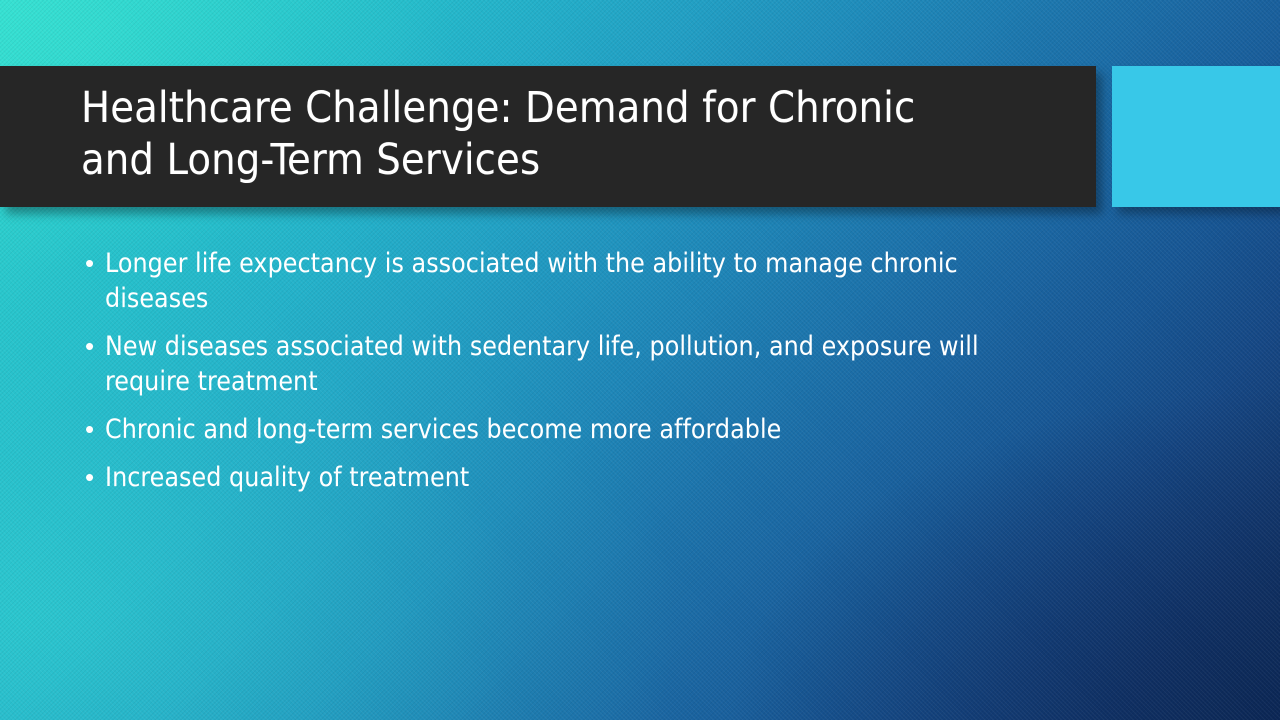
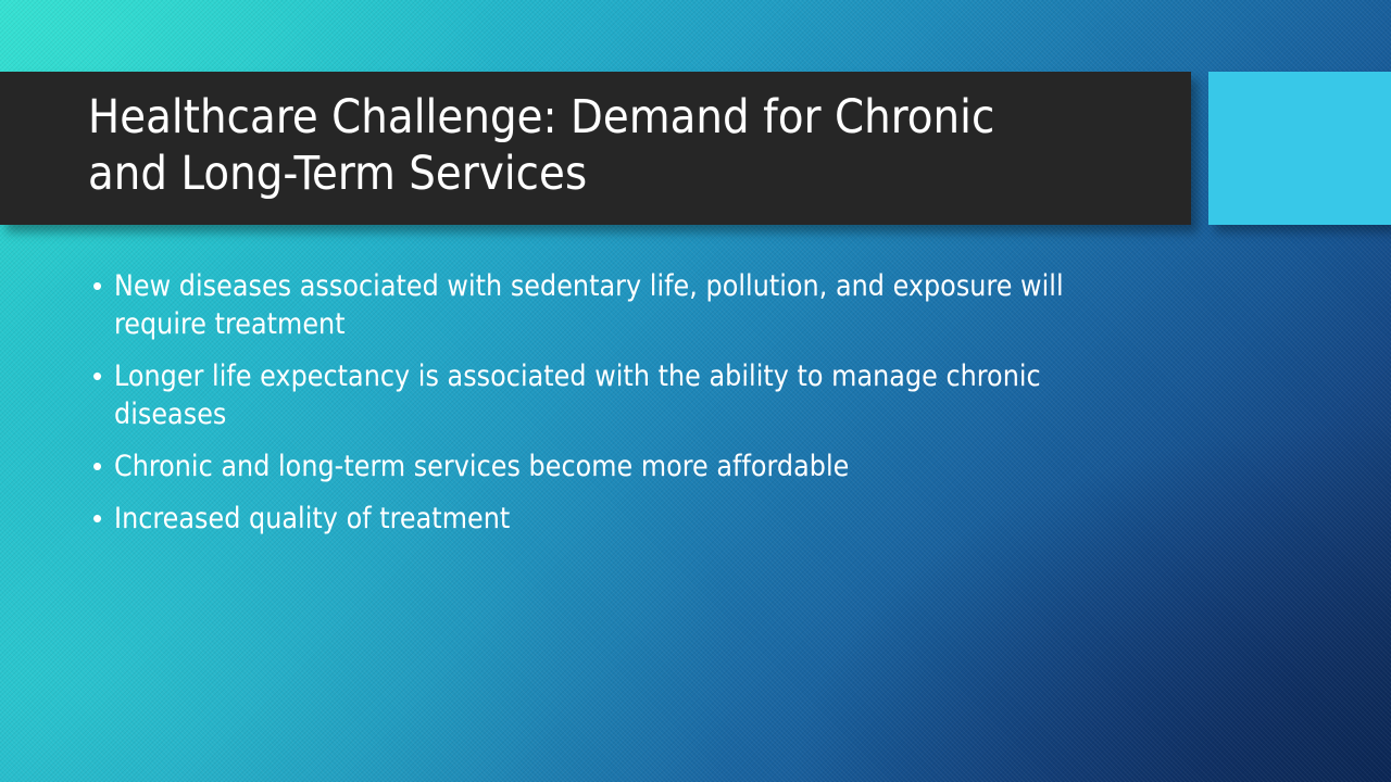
  Healthcare Challenge: Demand for Chronic
  and Long-Term Services
  •
- Longer life expectancy is associated with the ability to manage chronic diseases
+ New diseases associated with sedentary life, pollution, and exposure will require treatment
  •
- New diseases associated with sedentary life, pollution, and exposure will require treatment
+ Longer life expectancy is associated with the ability to manage chronic diseases
  •
  Chronic and long-term services become more affordable
  •
  Increased quality of treatment
